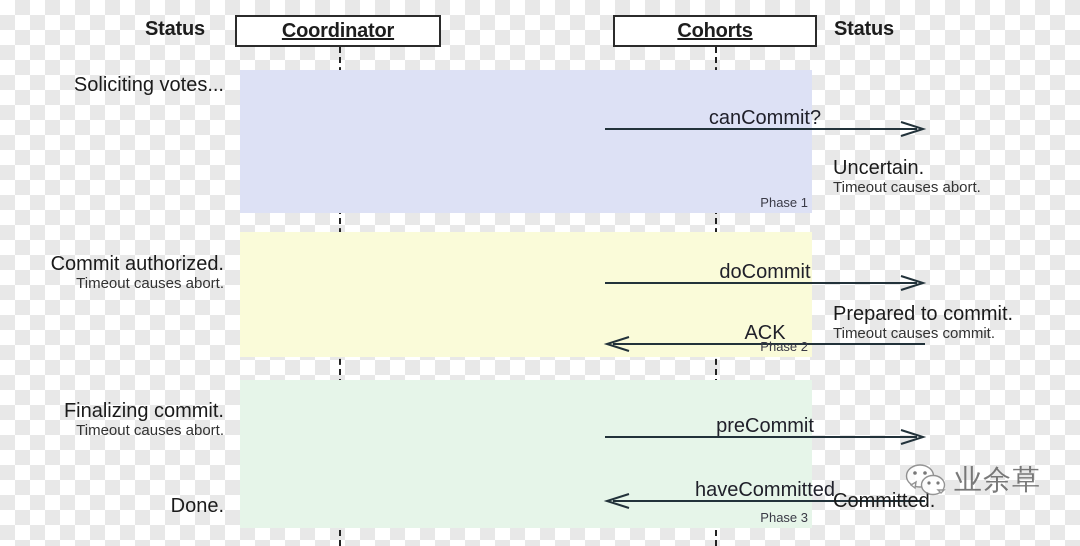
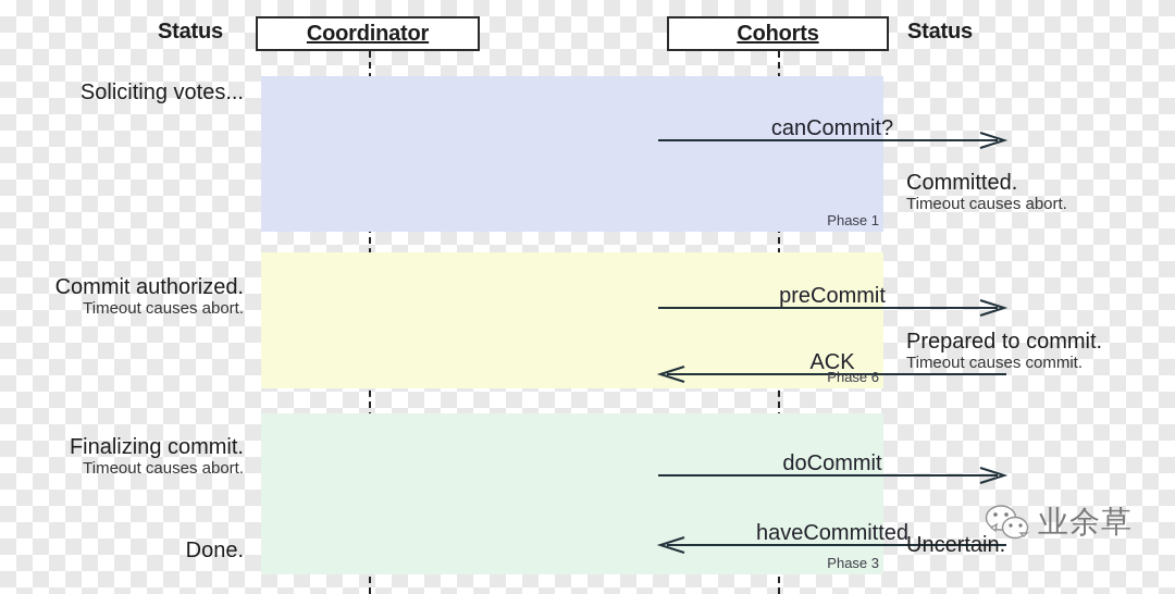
  Status
  Status
  Coordinator
  Cohorts
  canCommit?
  Phase 1
- doCommit
+ preCommit
  ACK
- Phase 2
+ Phase 6
- preCommit
+ doCommit
  haveCommitted
  Phase 3
  Soliciting votes...
  Commit authorized.
  Timeout causes abort.
  Finalizing commit.
  Timeout causes abort.
  Done.
- Uncertain.
+ Committed.
  Timeout causes abort.
  Prepared to commit.
  Timeout causes commit.
- Committed.
+ Uncertain.
  业余草
